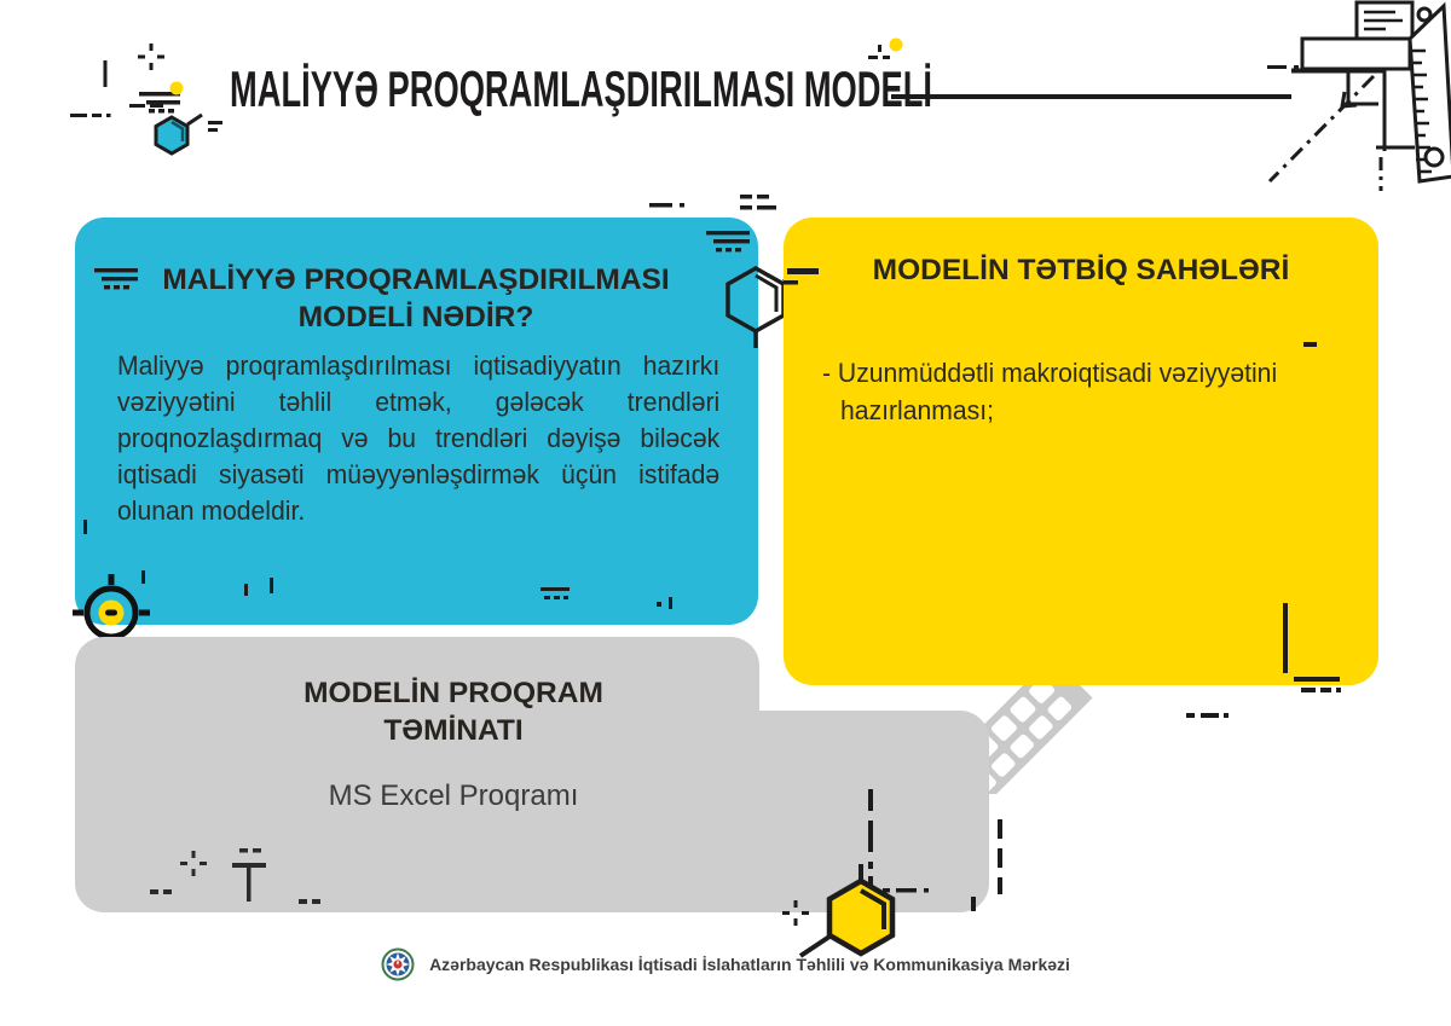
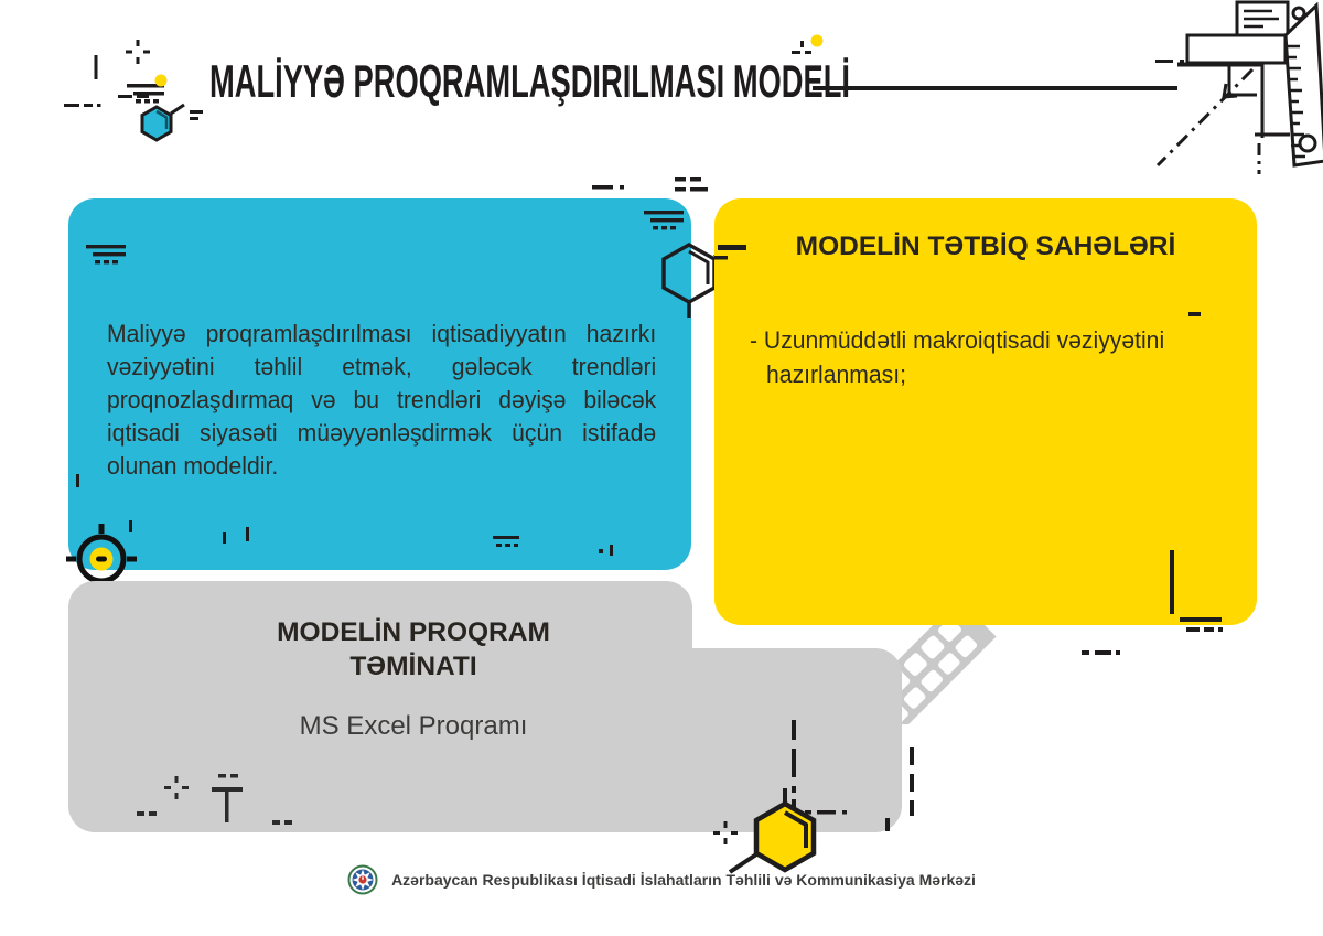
  MALİYYƏ PROQRAMLAŞDIRILMASI MODELİ
- MALİYYƏ PROQRAMLAŞDIRILMASI MODELİ NƏDİR?
  Maliyyə proqramlaşdırılması iqtisadiyyatın hazırkı vəziyyətini təhlil etmək, gələcək trendləri proqnozlaşdırmaq və bu trendləri dəyişə biləcək iqtisadi siyasəti müəyyənləşdirmək üçün istifadə olunan modeldir.
  MODELİN TƏTBİQ SAHƏLƏRİ
  - Uzunmüddətli makroiqtisadi vəziyyətini hazırlanması;
  MODELİN PROQRAM TƏMİNATI
  MS Excel Proqramı
  Azərbaycan Respublikası İqtisadi İslahatların Təhlili və Kommunikasiya Mərkəzi
